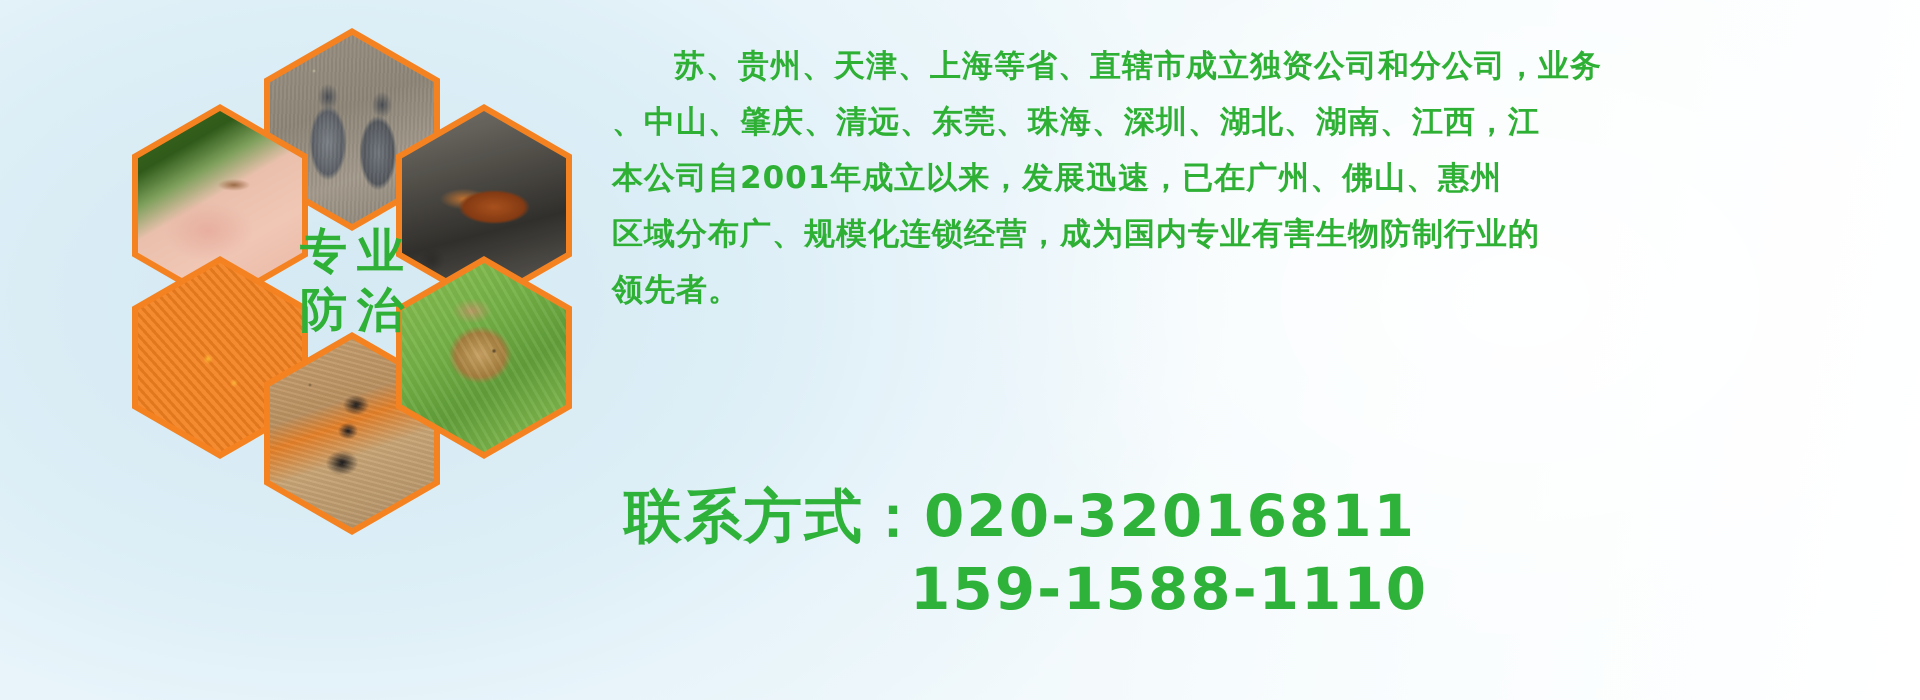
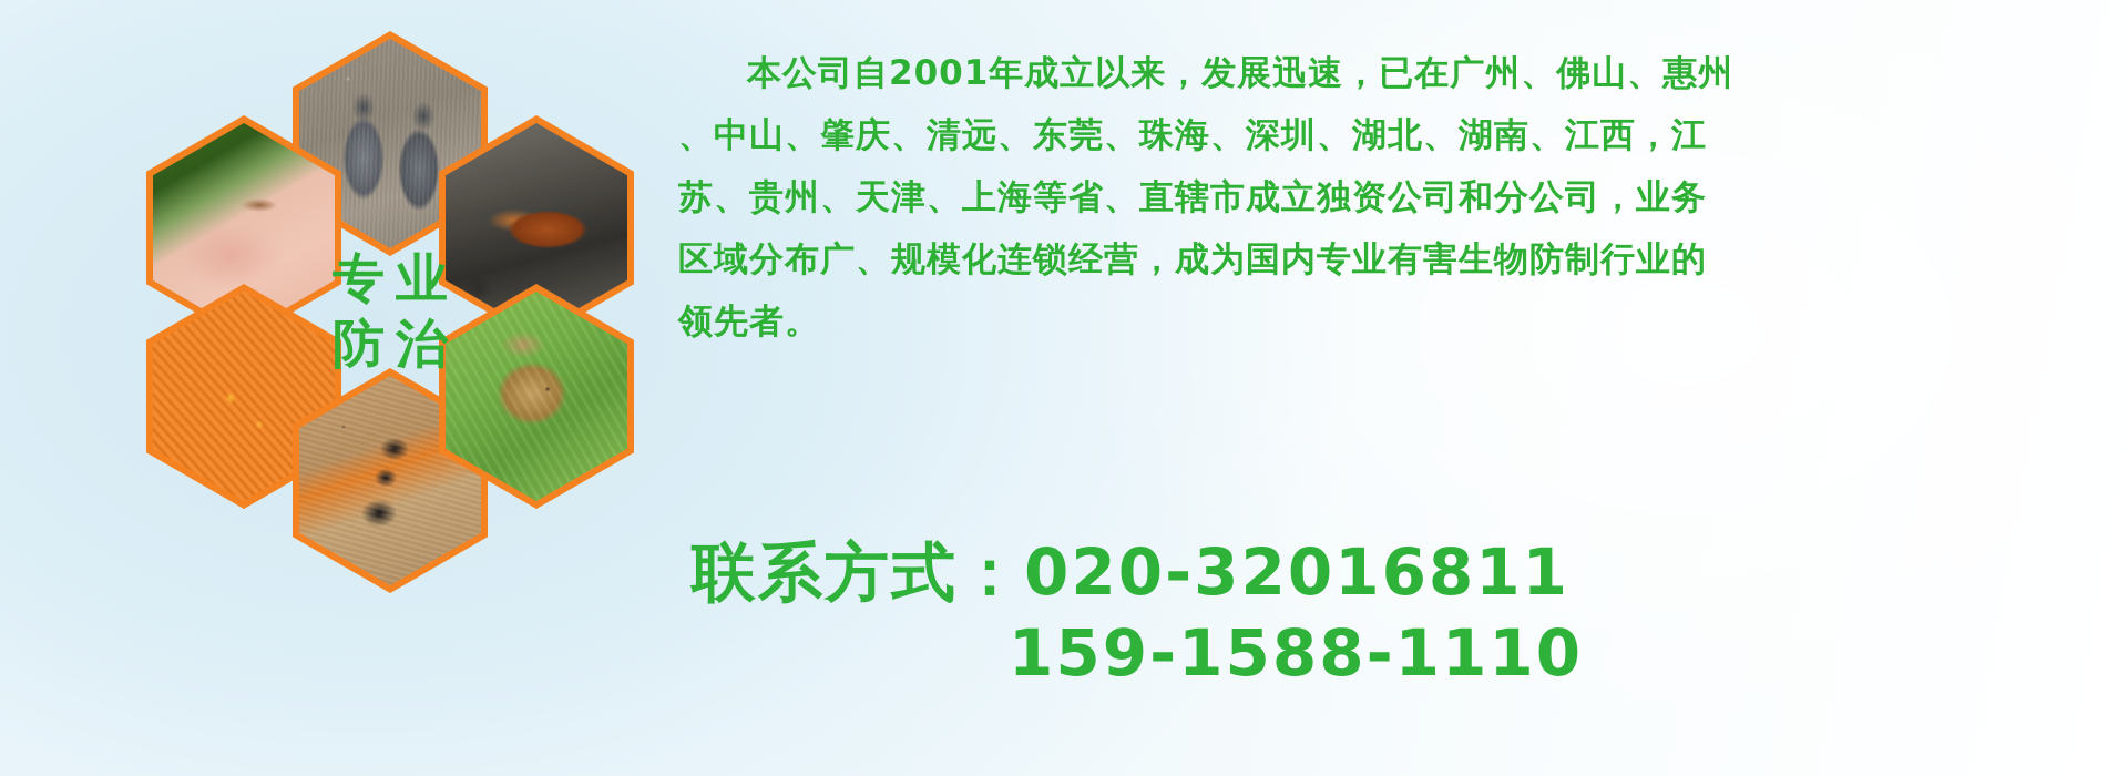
  专业
  防治
- 苏、贵州、天津、上海等省、直辖市成立独资公司和分公司，业务
+ 本公司自2001年成立以来，发展迅速，已在广州、佛山、惠州
  、中山、肇庆、清远、东莞、珠海、深圳、湖北、湖南、江西，江
- 本公司自2001年成立以来，发展迅速，已在广州、佛山、惠州
+ 苏、贵州、天津、上海等省、直辖市成立独资公司和分公司，业务
  区域分布广、规模化连锁经营，成为国内专业有害生物防制行业的
  领先者。
  联系方式：020-32016811
  159-1588-1110
